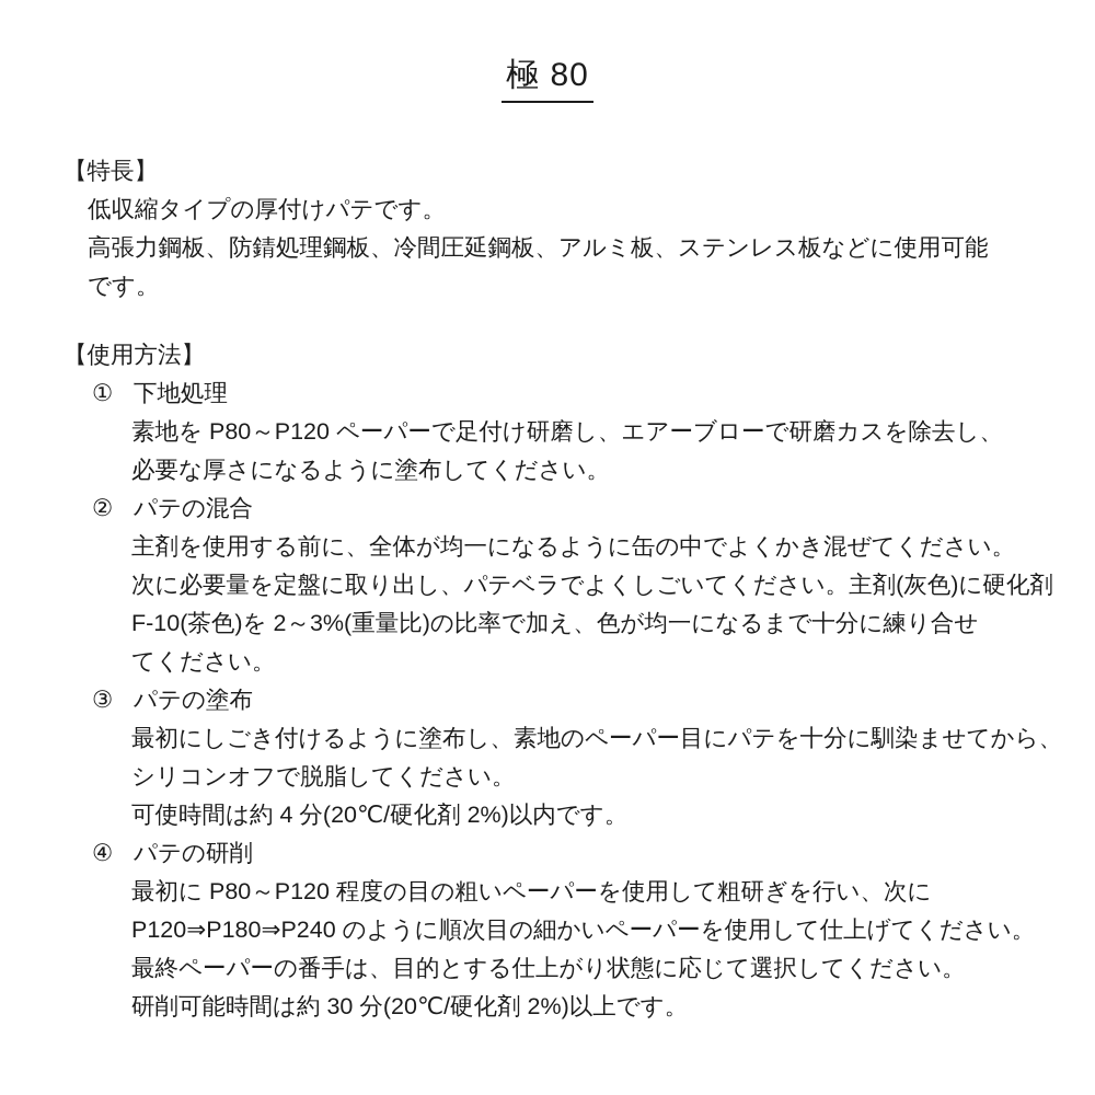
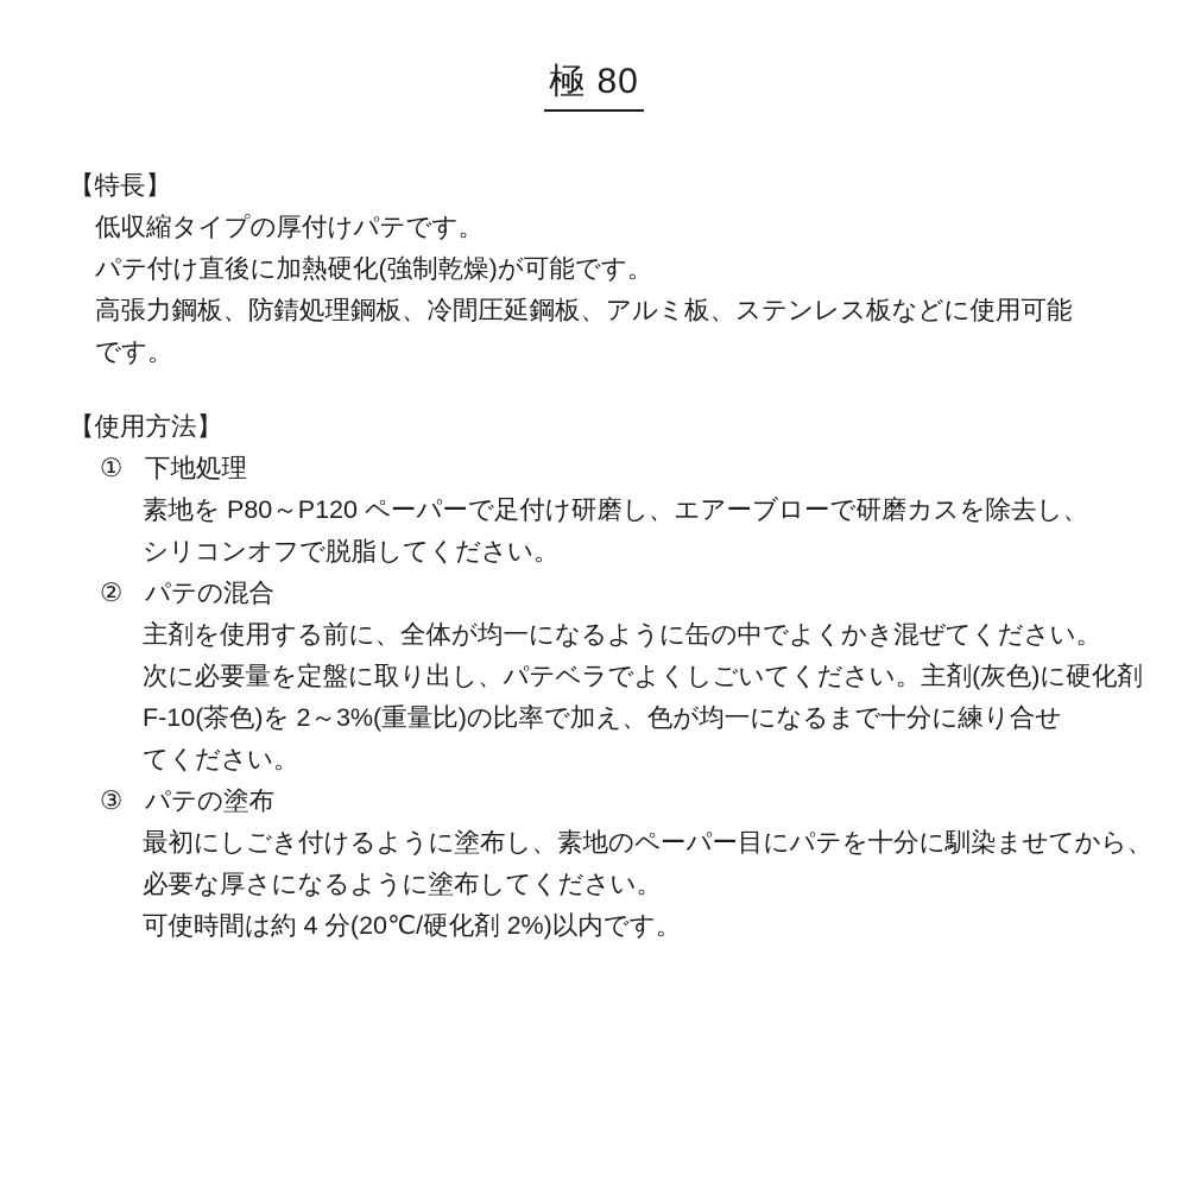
  極 80
  【特長】
  低収縮タイプの厚付けパテです。
+ パテ付け直後に加熱硬化(強制乾燥)が可能です。
  高張力鋼板、防錆処理鋼板、冷間圧延鋼板、アルミ板、ステンレス板などに使用可能
  です。
  【使用方法】
  ① 下地処理
  素地を P80～P120 ペーパーで足付け研磨し、エアーブローで研磨カスを除去し、
- 必要な厚さになるように塗布してください。
+ シリコンオフで脱脂してください。
  ② パテの混合
  主剤を使用する前に、全体が均一になるように缶の中でよくかき混ぜてください。
  次に必要量を定盤に取り出し、パテベラでよくしごいてください。主剤(灰色)に硬化剤
  F-10(茶色)を 2～3%(重量比)の比率で加え、色が均一になるまで十分に練り合せ
  てください。
  ③ パテの塗布
  最初にしごき付けるように塗布し、素地のペーパー目にパテを十分に馴染ませてから、
- シリコンオフで脱脂してください。
+ 必要な厚さになるように塗布してください。
  可使時間は約 4 分(20℃/硬化剤 2%)以内です。
- ④ パテの研削
- 最初に P80～P120 程度の目の粗いペーパーを使用して粗研ぎを行い、次に
- P120⇒P180⇒P240 のように順次目の細かいペーパーを使用して仕上げてください。
- 最終ペーパーの番手は、目的とする仕上がり状態に応じて選択してください。
- 研削可能時間は約 30 分(20℃/硬化剤 2%)以上です。
